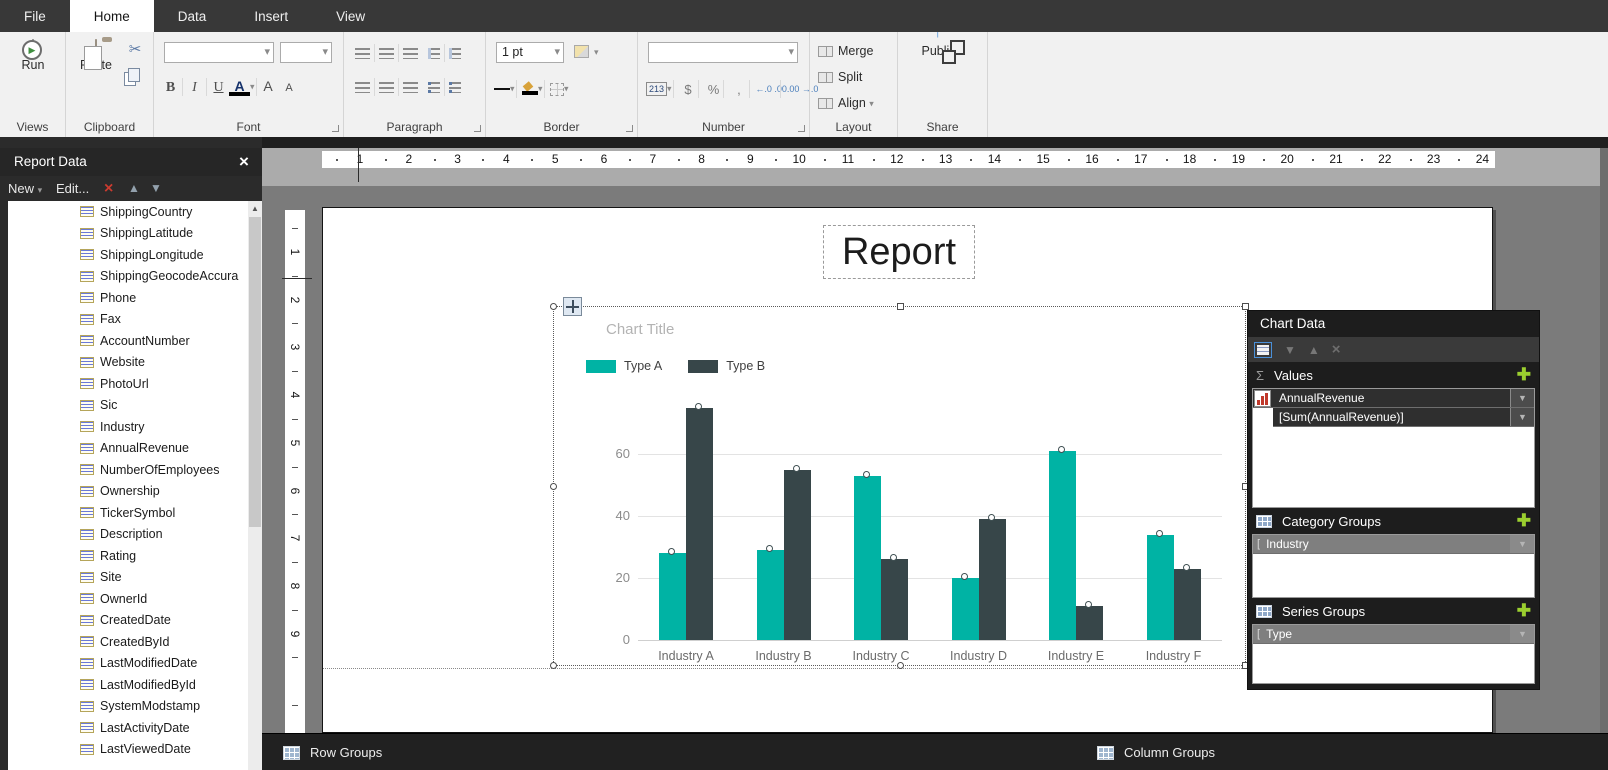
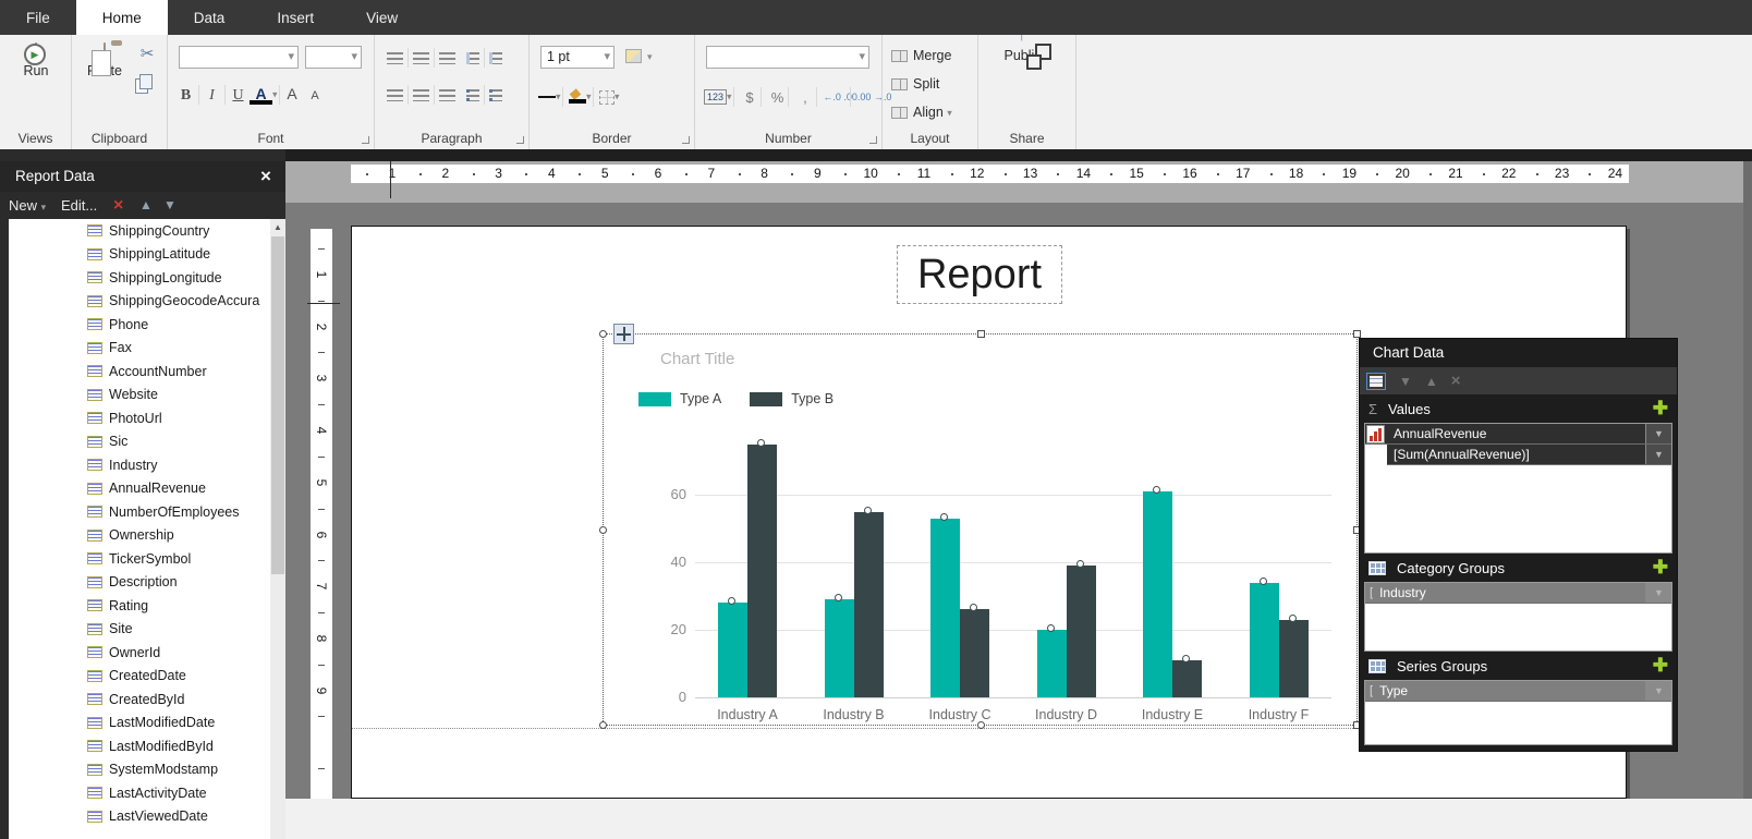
  File
  Home
  Data
  Insert
  View
  ▶
  Run
  Views
  ✂
  Clipboard
  B I U A ▾ A A
  Font
  Paragraph
  1 pt
  ▾
  ▾ ▾ ▾
  Border
- 213 ▾ $ % , ←.0 .0 .00 →
+ 123 ▾ $ % , ←.0 .0 .00 →
  Number
  Merge
  Split
  Align ▾
  Layout
  Share
  1
  2
  3
  4
  5
  6
  7
  8
  9
  10
  11
  12
  13
  14
  15
  16
  17
  18
  19
  20
  21
  22
  23
  24
  Report
  Chart Title
  Type A
  Type B
  0
  20
  40
  60
  Industry A
  Industry B
  Industry C
  Industry D
  Industry E
  Industry F
  Report Data
  ×
  New ▾
  Edit...
  ×
  ▲
  ▼
  ShippingCountry
  ShippingLatitude
  ShippingLongitude
  ShippingGeocodeAccura
  Phone
  Fax
  AccountNumber
  Website
  PhotoUrl
  Sic
  Industry
  AnnualRevenue
  NumberOfEmployees
  Ownership
  TickerSymbol
  Description
  Rating
  Site
  OwnerId
  CreatedDate
  CreatedById
  LastModifiedDate
  LastModifiedById
  SystemModstamp
  LastActivityDate
  LastViewedDate
  ▲
  Chart Data
  ▼
  ▲
  ×
  Σ
  Values
  ✚
  AnnualRevenue
  ▼
  [Sum(AnnualRevenue)]
  ▼
  Category Groups
  ✚
  [
  Industry
  ▼
  Series Groups
  ✚
  [
  Type
  ▼
- Row Groups
- Column Groups
